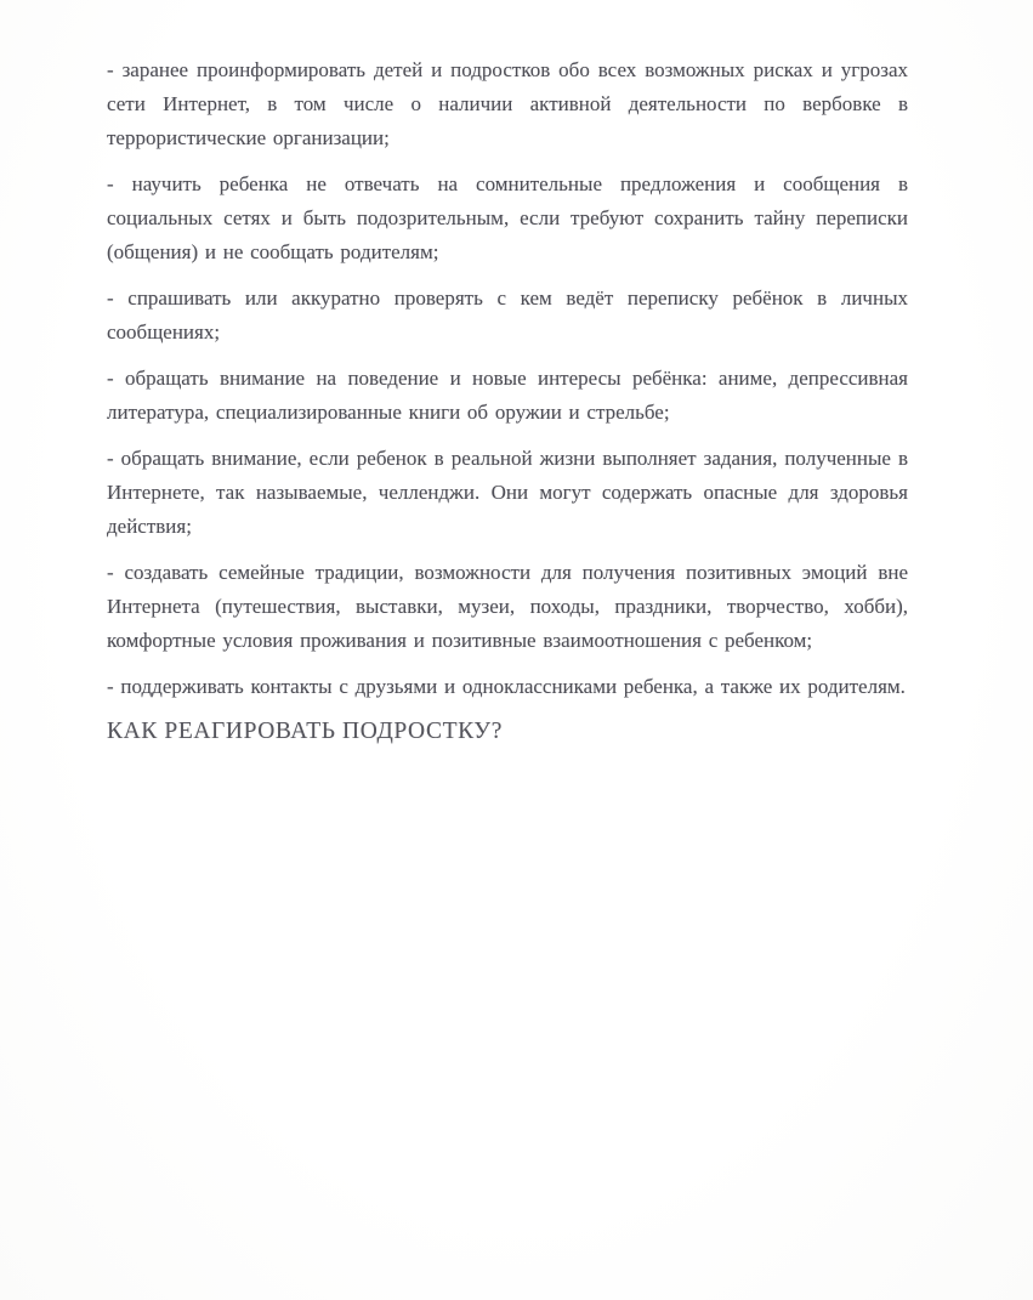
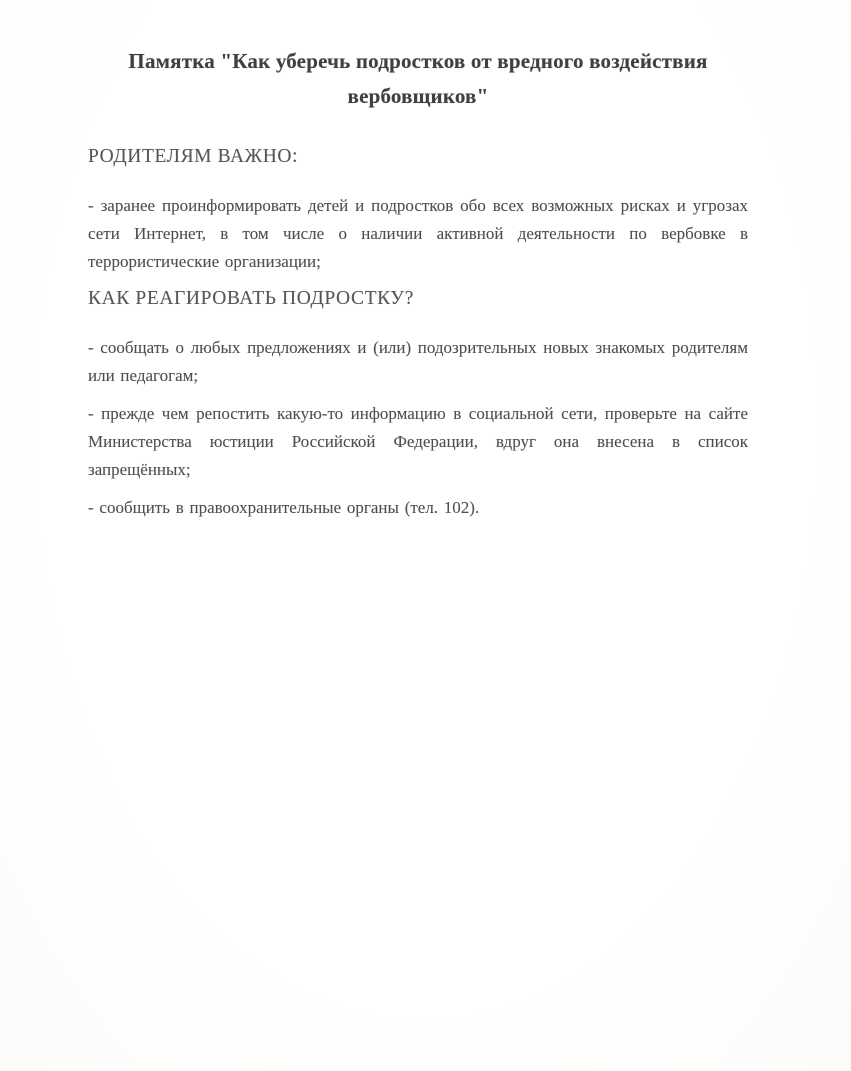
+ Памятка "Как уберечь подростков от вредного воздействия вербовщиков"
+ РОДИТЕЛЯМ ВАЖНО:
  - заранее проинформировать детей и подростков обо всех возможных рисках и угрозах сети Интернет, в том числе о наличии активной деятельности по вербовке в террористические организации;
- - научить ребенка не отвечать на сомнительные предложения и сообщения в социальных сетях и быть подозрительным, если требуют сохранить тайну переписки (общения) и не сообщать родителям;
- - спрашивать или аккуратно проверять с кем ведёт переписку ребёнок в личных сообщениях;
- - обращать внимание на поведение и новые интересы ребёнка: аниме, депрессивная литература, специализированные книги об оружии и стрельбе;
- - обращать внимание, если ребенок в реальной жизни выполняет задания, полученные в Интернете, так называемые, челленджи. Они могут содержать опасные для здоровья действия;
- - создавать семейные традиции, возможности для получения позитивных эмоций вне Интернета (путешествия, выставки, музеи, походы, праздники, творчество, хобби), комфортные условия проживания и позитивные взаимоотношения с ребенком;
- - поддерживать контакты с друзьями и одноклассниками ребенка, а также их родителям.
  КАК РЕАГИРОВАТЬ ПОДРОСТКУ?
+ - сообщать о любых предложениях и (или) подозрительных новых знакомых родителям или педагогам;
+ - прежде чем репостить какую-то информацию в социальной сети, проверьте на сайте Министерства юстиции Российской Федерации, вдруг она внесена в список запрещённых;
+ - сообщить в правоохранительные органы (тел. 102).
